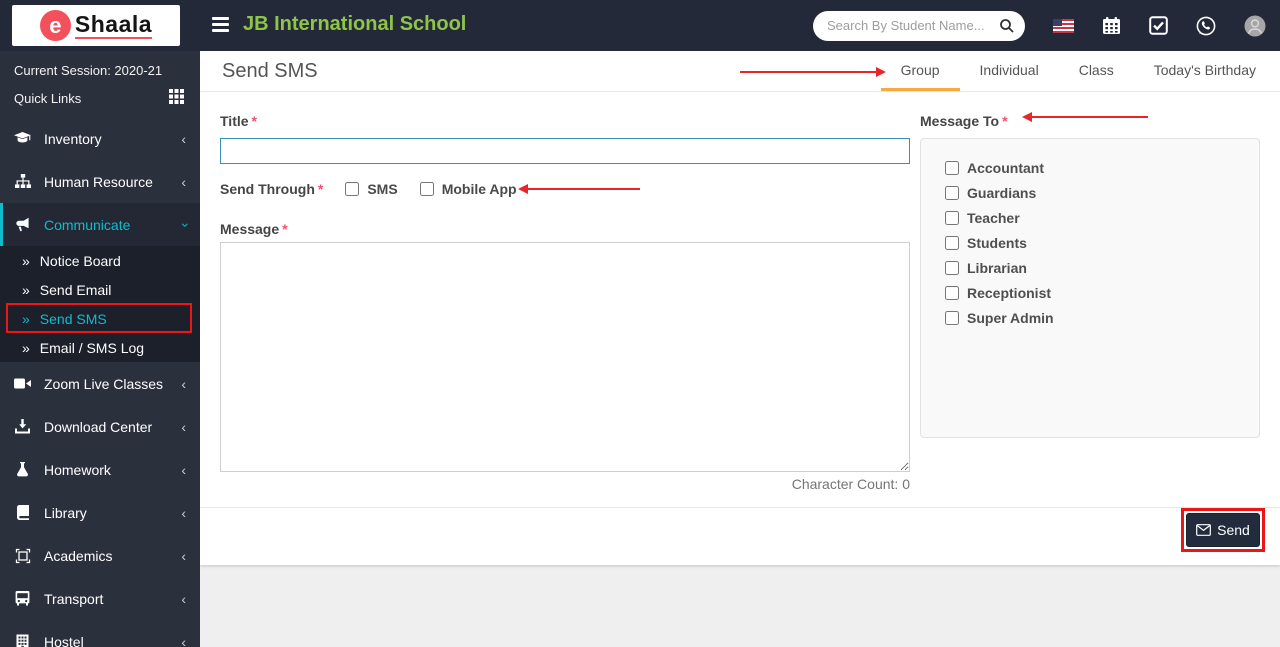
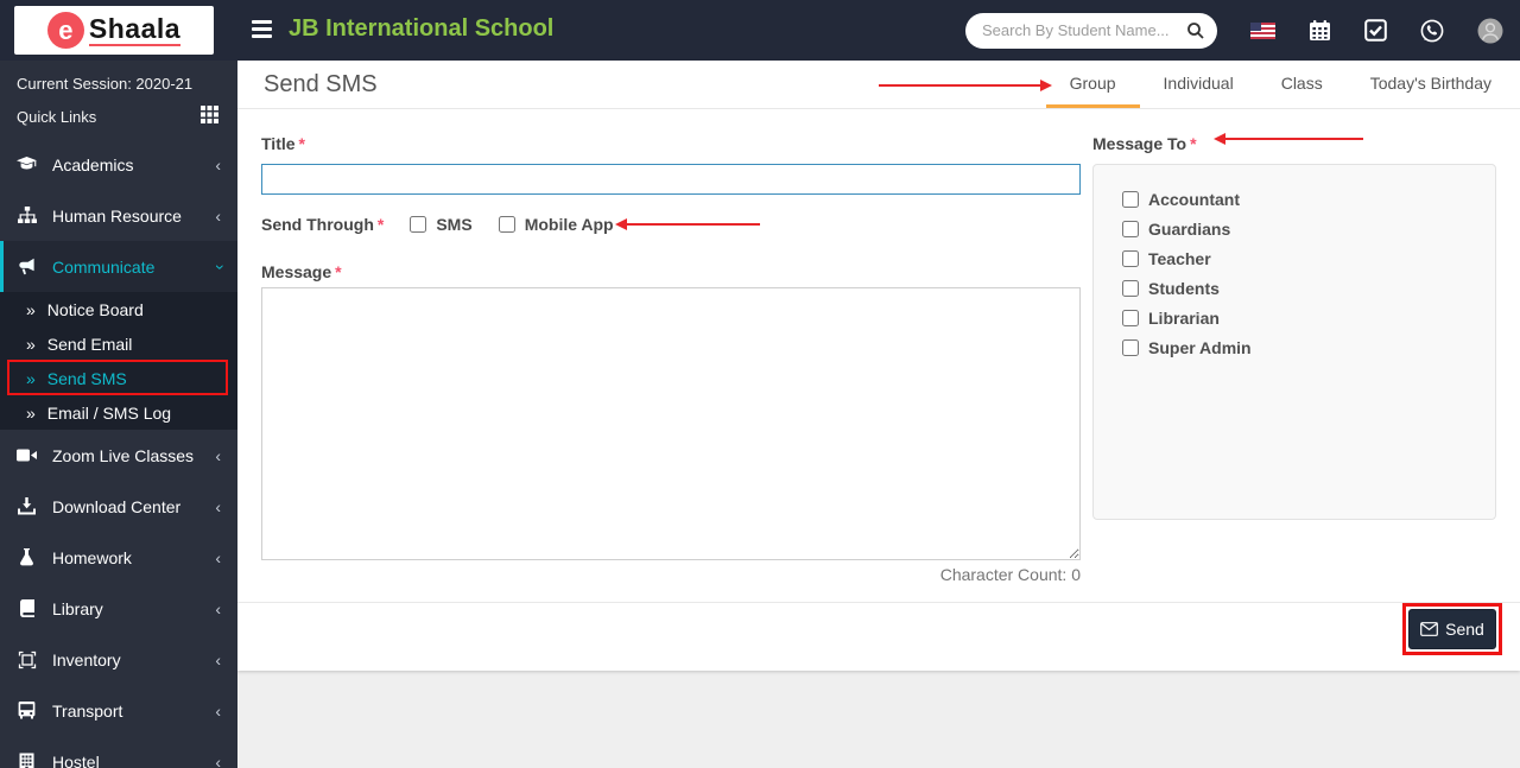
  e
  Shaala
  JB International School
  Search By Student Name...
  Current Session: 2020-21
  Quick Links
- Inventory
+ Academics
  ‹
  Human Resource
  ‹
  Communicate
  »
  Notice Board
  »
  Send Email
  »
  Send SMS
  »
  Email / SMS Log
  Zoom Live Classes
  ‹
  Download Center
  ‹
  Homework
  ‹
  Library
  ‹
- Academics
+ Inventory
  ‹
  Transport
  ‹
  Hostel
  ‹
  Send SMS
  Group
  Individual
  Class
  Today's Birthday
  Title *
  Send Through *
  SMS
  Mobile App
  Message *
  Character Count: 0
  Message To *
  Accountant
  Guardians
  Teacher
  Students
  Librarian
- Receptionist
  Super Admin
  Send
